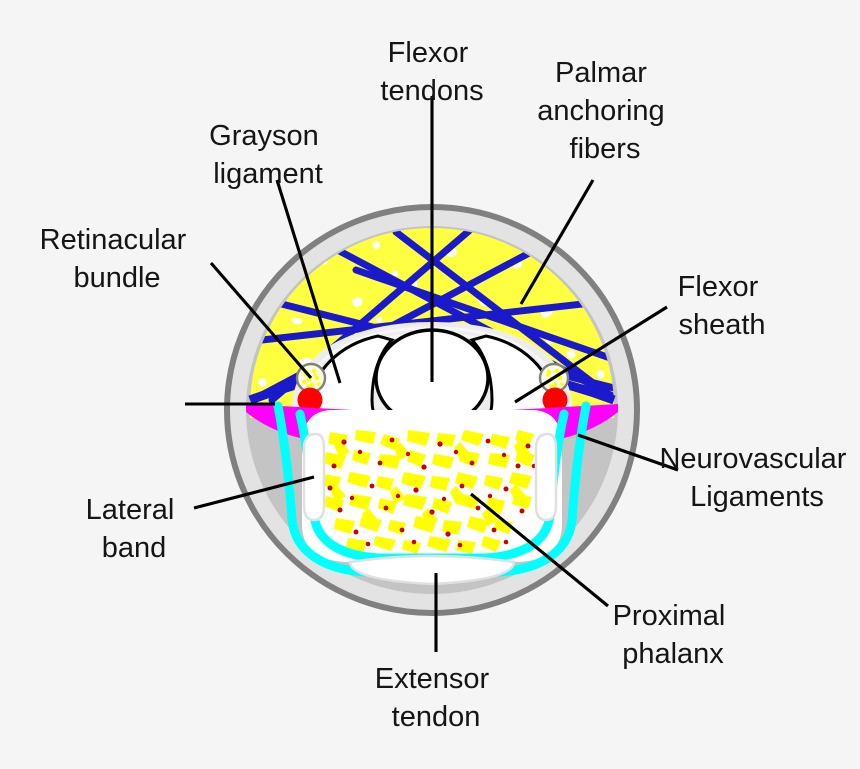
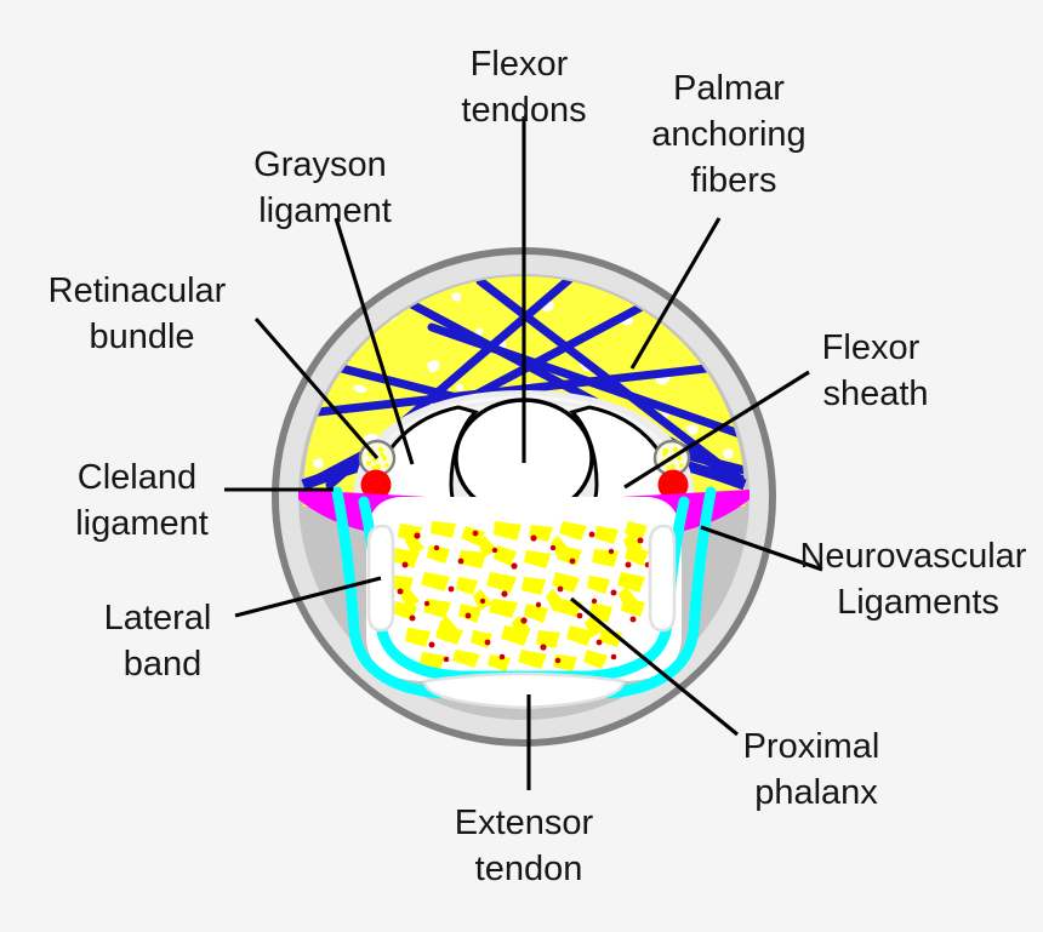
  Flexor tendons
  Palmar anchoring fibers
  Grayson ligament
  Retinacular bundle
  Flexor sheath
+ Cleland ligament
  Neurovascular Ligaments
  Lateral band
  Proximal phalanx
  Extensor tendon
